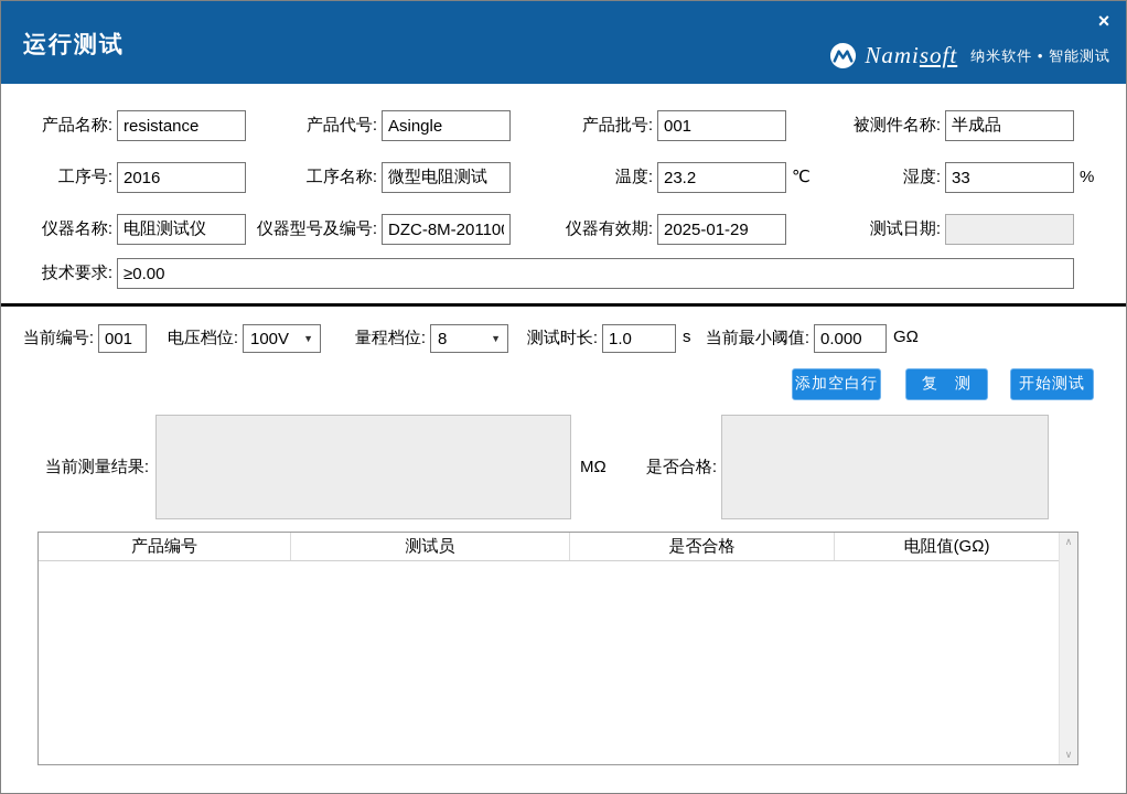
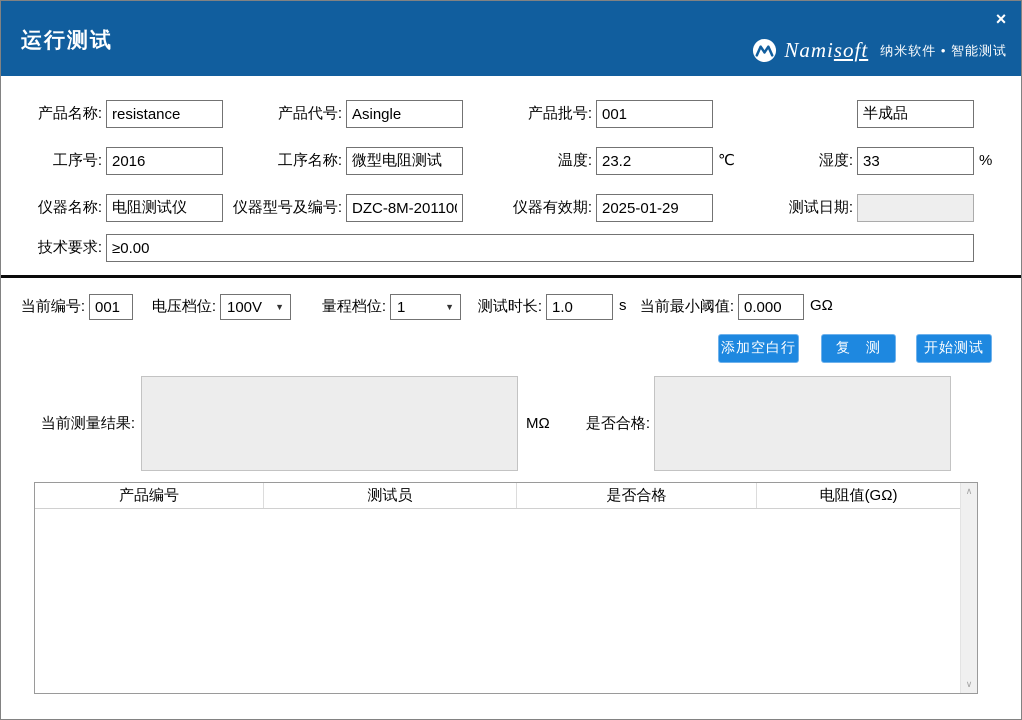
  运行测试
  ×
  Namisoft
  纳米软件 • 智能测试
  产品名称:
  resistance
  产品代号:
  Asingle
  产品批号:
  001
- 被测件名称:
  半成品
  工序号:
  2016
  工序名称:
  微型电阻测试
  温度:
  23.2
  ℃
  湿度:
  33
  %
  仪器名称:
  电阻测试仪
  仪器型号及编号:
  DZC-8M-20110
  仪器有效期:
  2025-01-29
  测试日期:
  技术要求:
  ≥0.00
  当前编号:
  001
  电压档位:
  100V
  ▼
  量程档位:
- 8
+ 1
  ▼
  测试时长:
  1.0
  s
  当前最小阈值:
  0.000
  GΩ
  添加空白行
  复 测
  开始测试
  当前测量结果:
  MΩ
  是否合格:
  产品编号
  测试员
  是否合格
  电阻值(GΩ)
  ∧
  ∨
